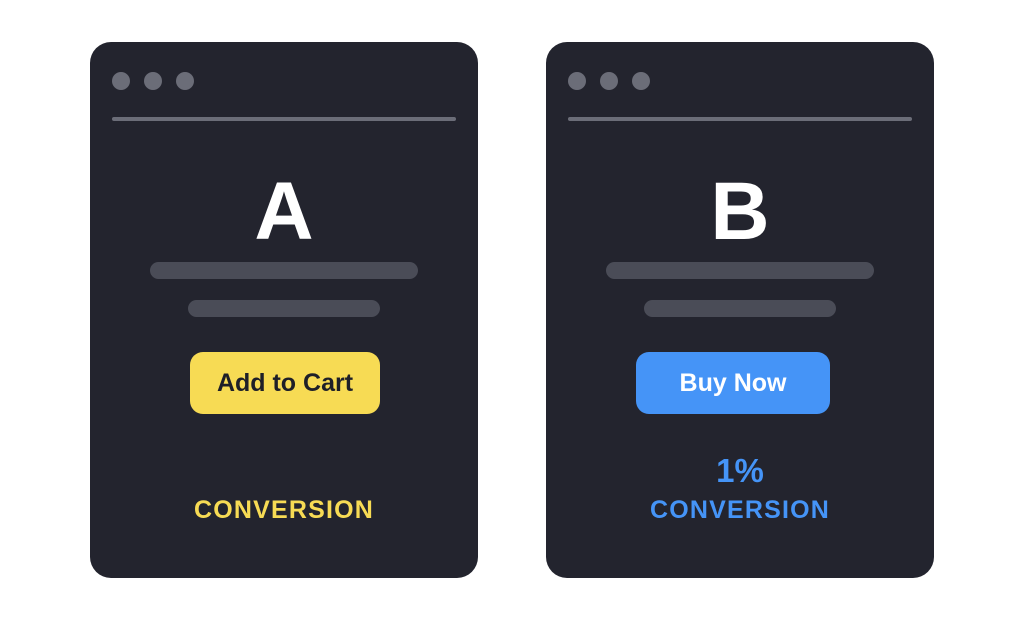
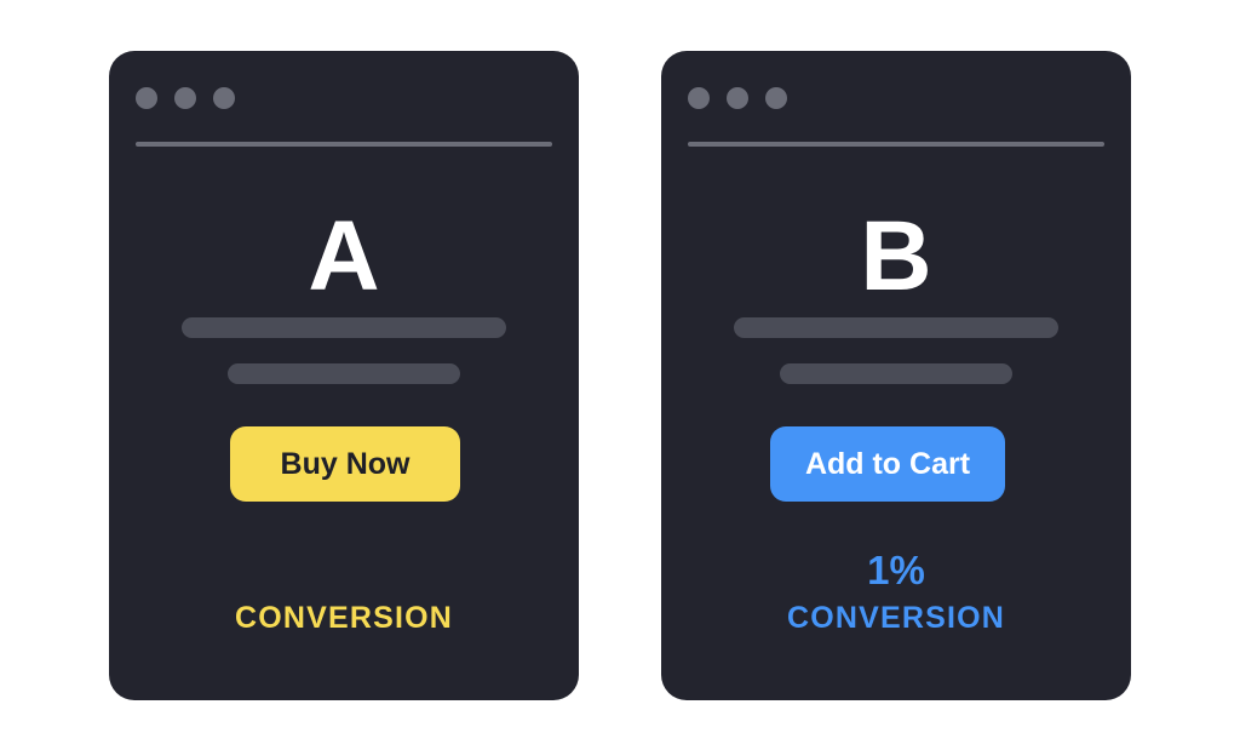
  A
- Add to Cart
+ Buy Now
  CONVERSION
  B
- Buy Now
+ Add to Cart
  1%
  CONVERSION
